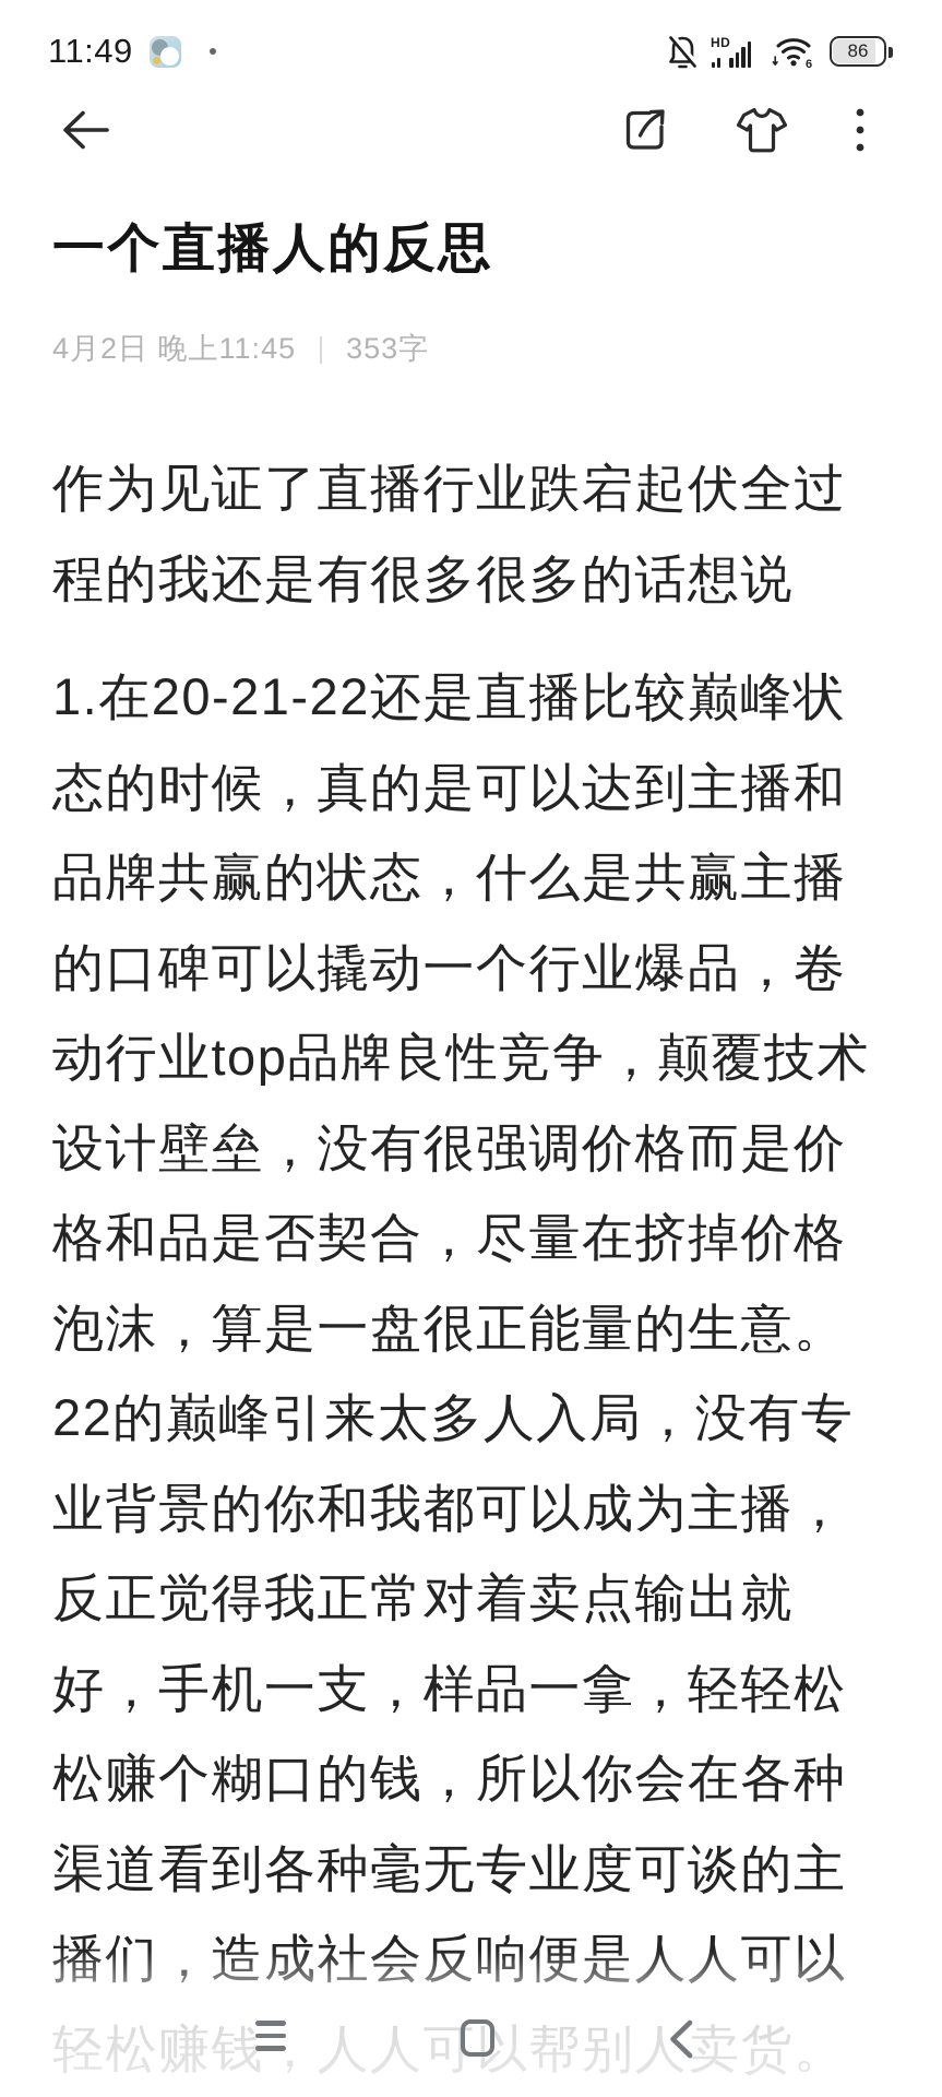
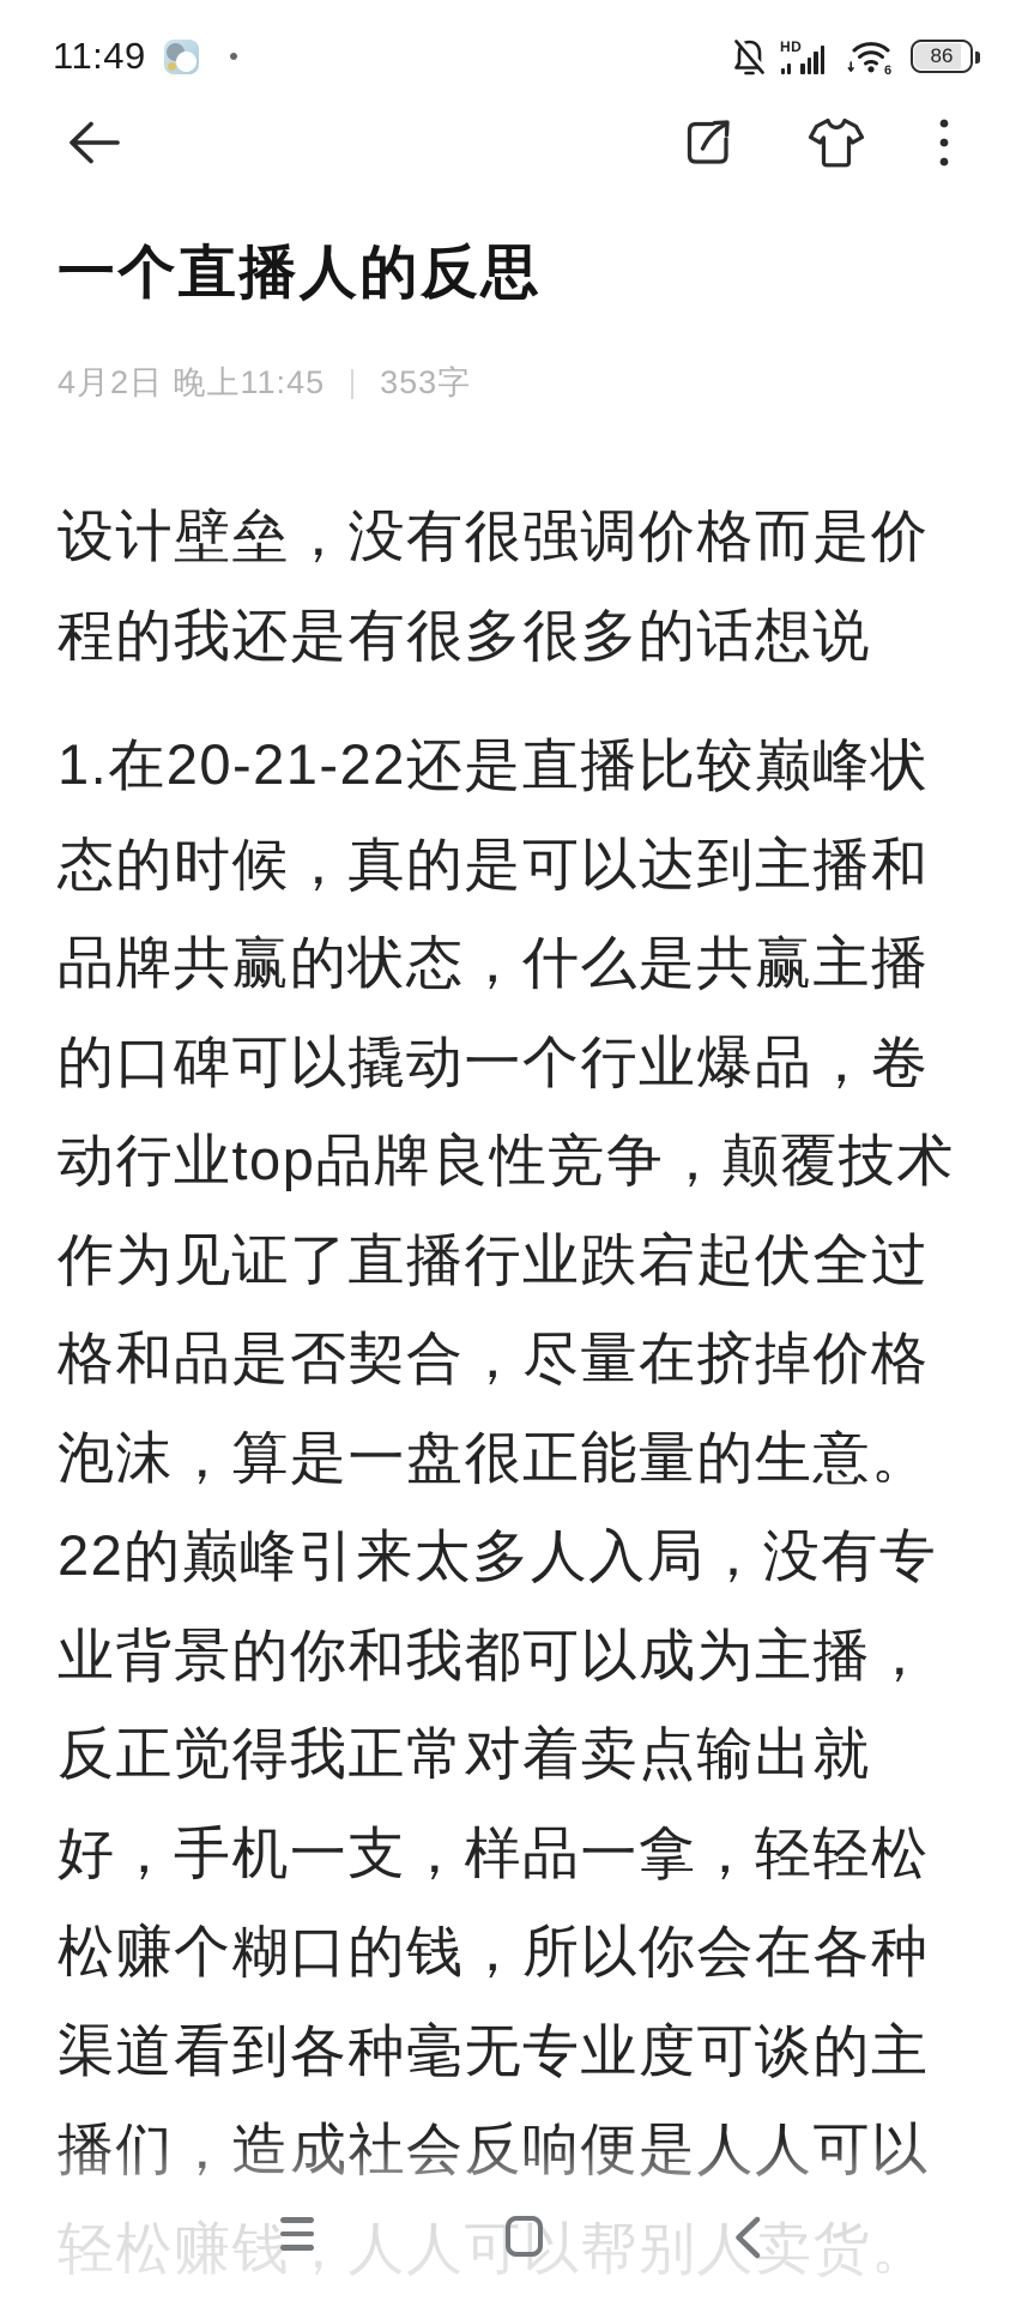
  11:49
  HD
  6
  86
  一个直播人的反思
  4月2日 晚上11:45
  353字
- 作为见证了直播行业跌宕起伏全过
+ 设计壁垒，没有很强调价格而是价
  程的我还是有很多很多的话想说
  1.在20-21-22还是直播比较巅峰状
  态的时候，真的是可以达到主播和
  品牌共赢的状态，什么是共赢主播
  的口碑可以撬动一个行业爆品，卷
  动行业top品牌良性竞争，颠覆技术
- 设计壁垒，没有很强调价格而是价
+ 作为见证了直播行业跌宕起伏全过
  格和品是否契合，尽量在挤掉价格
  泡沫，算是一盘很正能量的生意。
  22的巅峰引来太多人入局，没有专
  业背景的你和我都可以成为主播，
  反正觉得我正常对着卖点输出就
  好，手机一支，样品一拿，轻轻松
  松赚个糊口的钱，所以你会在各种
  渠道看到各种毫无专业度可谈的主
